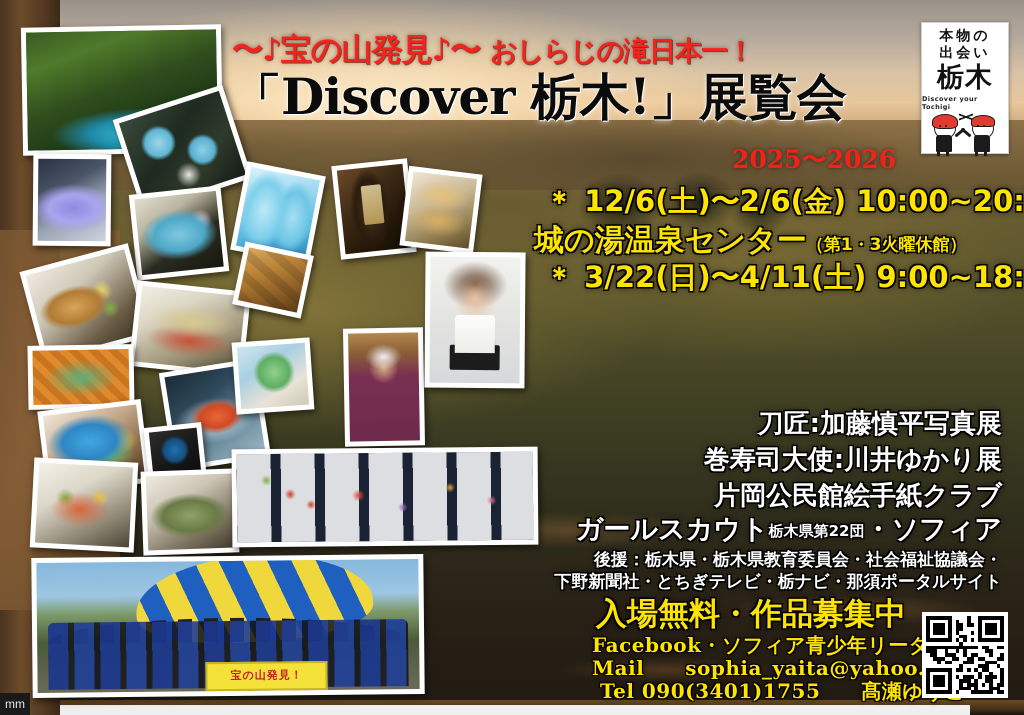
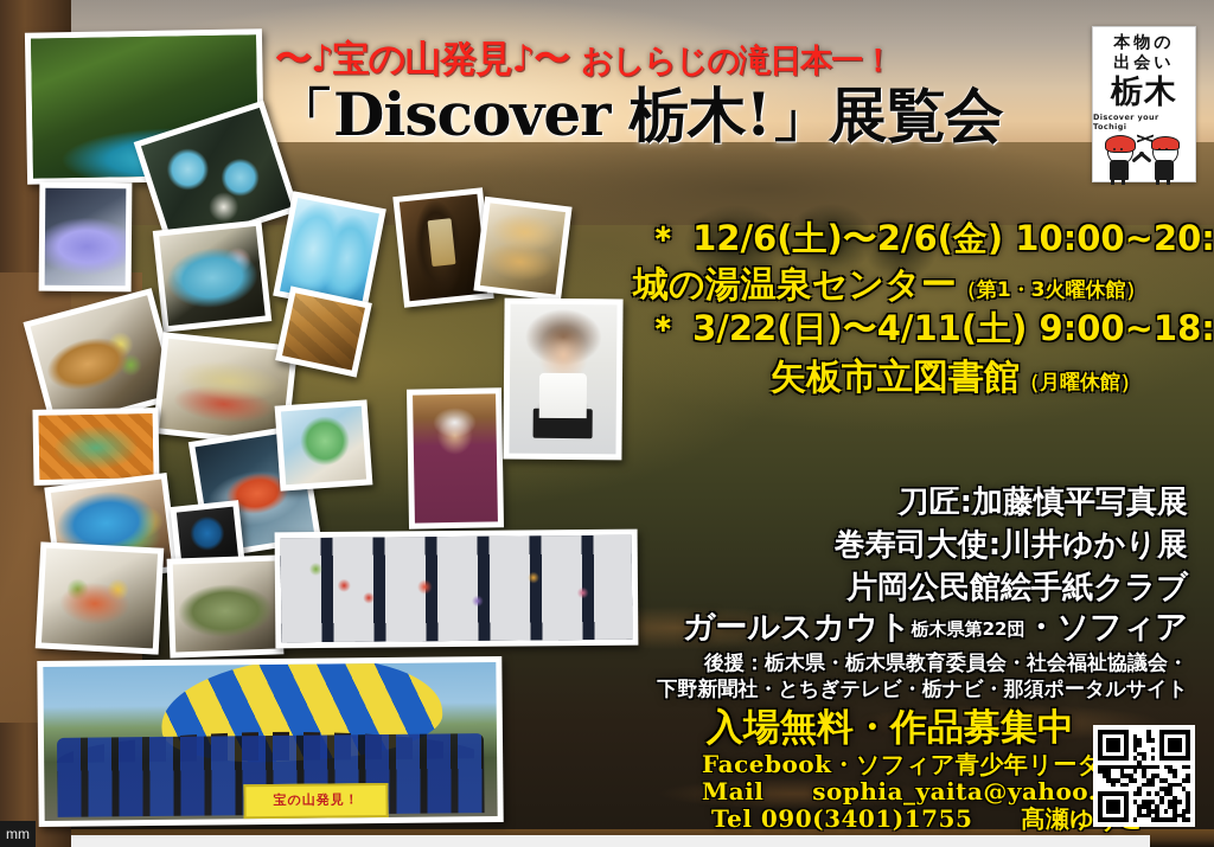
  宝の山発見！
  〜♪宝の山発見♪〜 おしらじの滝日本一！
  「Discover 栃木!」展覧会
- 2025〜2026
  ＊ 12/6(土)〜2/6(金) 10:00~20:
  城の湯温泉センター（第1・3火曜休館）
  ＊ 3/22(日)〜4/11(土) 9:00~18:
+ 矢板市立図書館（月曜休館）
  刀匠:加藤慎平写真展
  巻寿司大使:川井ゆかり展
  片岡公民館絵手紙クラブ
  ガールスカウト栃木県第22団・ソフィア
  後援：栃木県・栃木県教育委員会・社会福祉協議会・
  下野新聞社・とちぎテレビ・栃ナビ・那須ポータルサイト
  入場無料・作品募集中
  Facebook・ソフィア青少年リーダ
  Mail sophia_yaita@yahoo
  Tel 090(3401)1755 髙瀬ゆ
  本物の
  出会い
  栃木
  Discover your Tochigi
  mm
